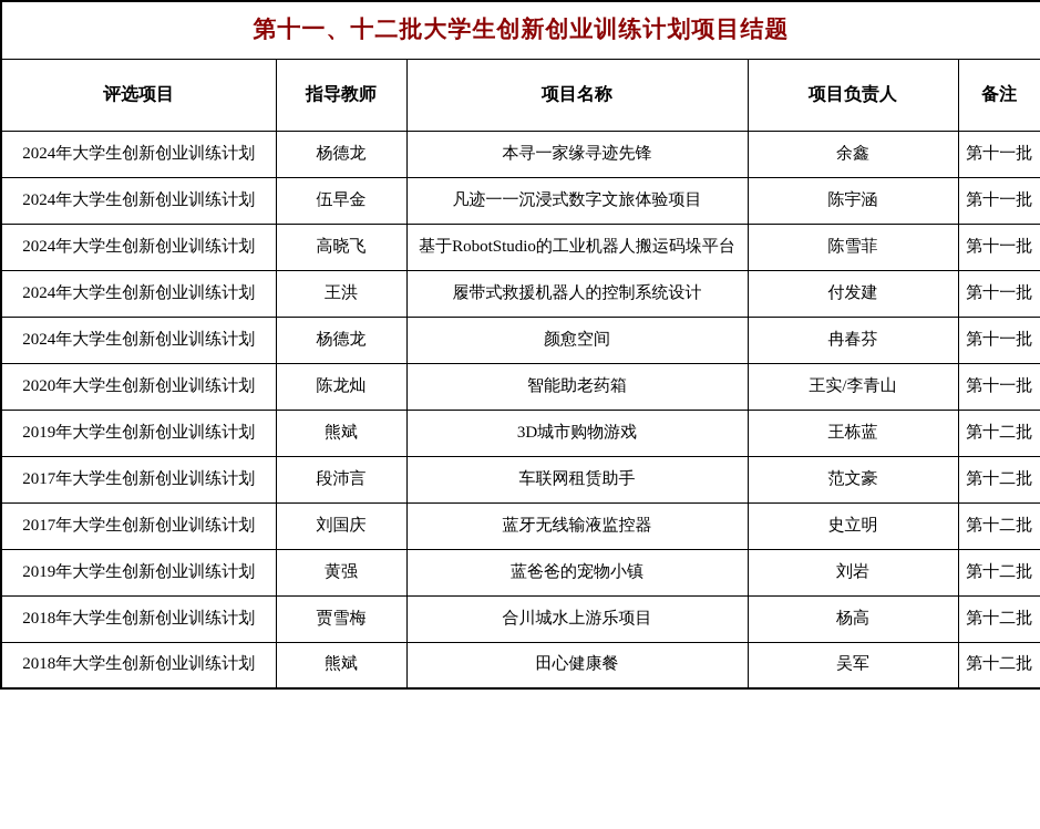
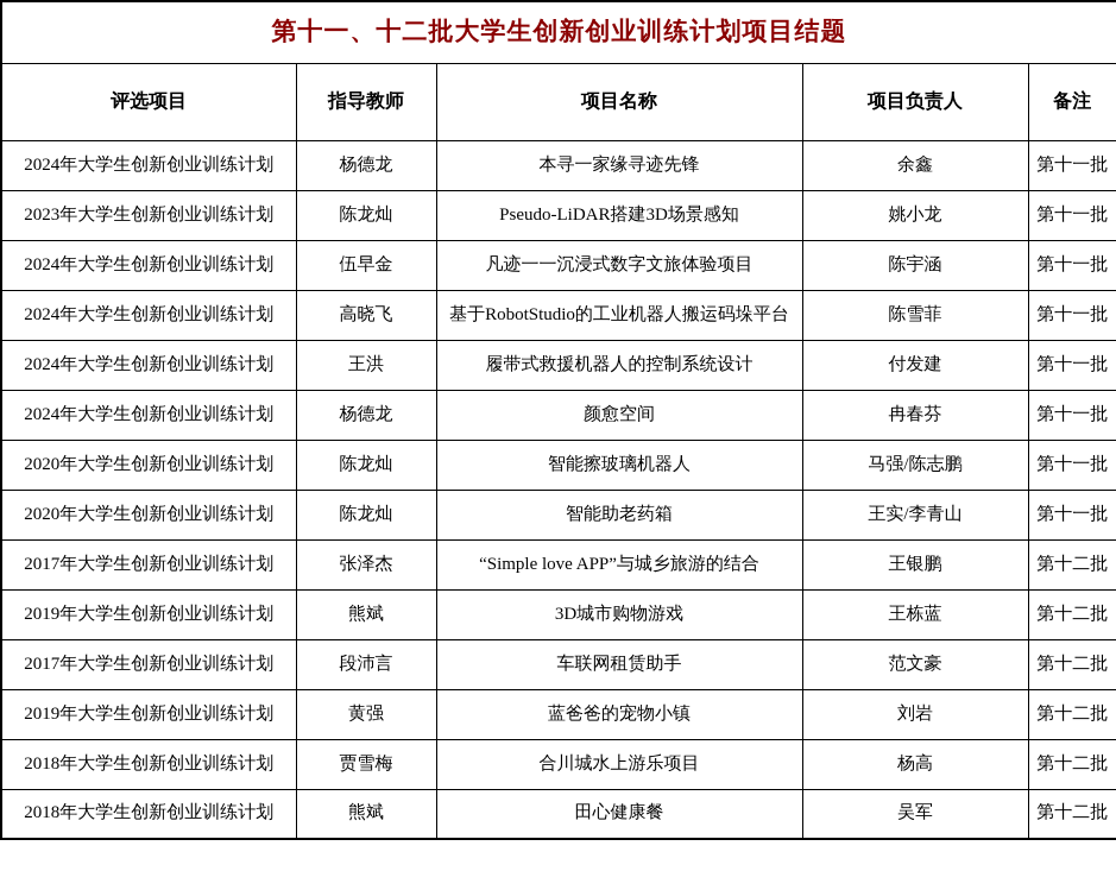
  第十一、十二批大学生创新创业训练计划项目结题
  评选项目	指导教师	项目名称	项目负责人	备注
  2024年大学生创新创业训练计划	杨德龙	本寻一家缘寻迹先锋	余鑫	第十一批
+ 2023年大学生创新创业训练计划	陈龙灿	Pseudo-LiDAR搭建3D场景感知	姚小龙	第十一批
  2024年大学生创新创业训练计划	伍早金	凡迹一一沉浸式数字文旅体验项目	陈宇涵	第十一批
  2024年大学生创新创业训练计划	高晓飞	基于RobotStudio的工业机器人搬运码垛平台	陈雪菲	第十一批
  2024年大学生创新创业训练计划	王洪	履带式救援机器人的控制系统设计	付发建	第十一批
  2024年大学生创新创业训练计划	杨德龙	颜愈空间	冉春芬	第十一批
+ 2020年大学生创新创业训练计划	陈龙灿	智能擦玻璃机器人	马强/陈志鹏	第十一批
  2020年大学生创新创业训练计划	陈龙灿	智能助老药箱	王实/李青山	第十一批
+ 2017年大学生创新创业训练计划	张泽杰	“Simple love APP”与城乡旅游的结合	王银鹏	第十二批
  2019年大学生创新创业训练计划	熊斌	3D城市购物游戏	王栋蓝	第十二批
  2017年大学生创新创业训练计划	段沛言	车联网租赁助手	范文豪	第十二批
- 2017年大学生创新创业训练计划	刘国庆	蓝牙无线输液监控器	史立明	第十二批
  2019年大学生创新创业训练计划	黄强	蓝爸爸的宠物小镇	刘岩	第十二批
  2018年大学生创新创业训练计划	贾雪梅	合川城水上游乐项目	杨高	第十二批
  2018年大学生创新创业训练计划	熊斌	田心健康餐	吴军	第十二批
